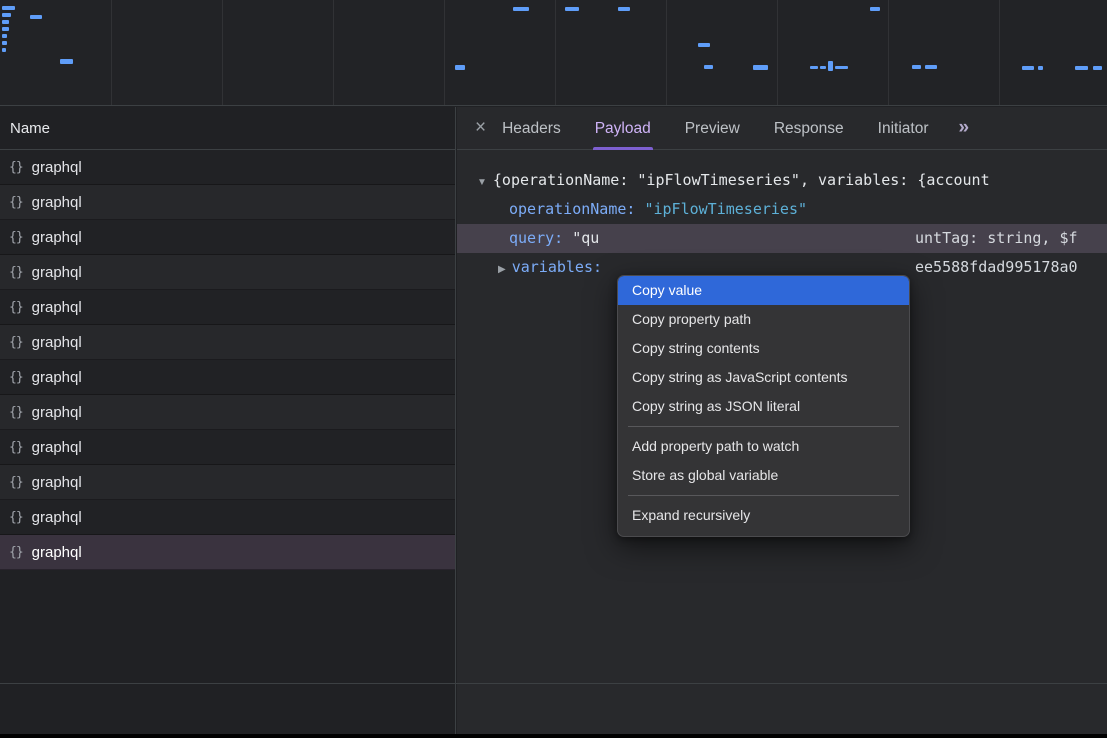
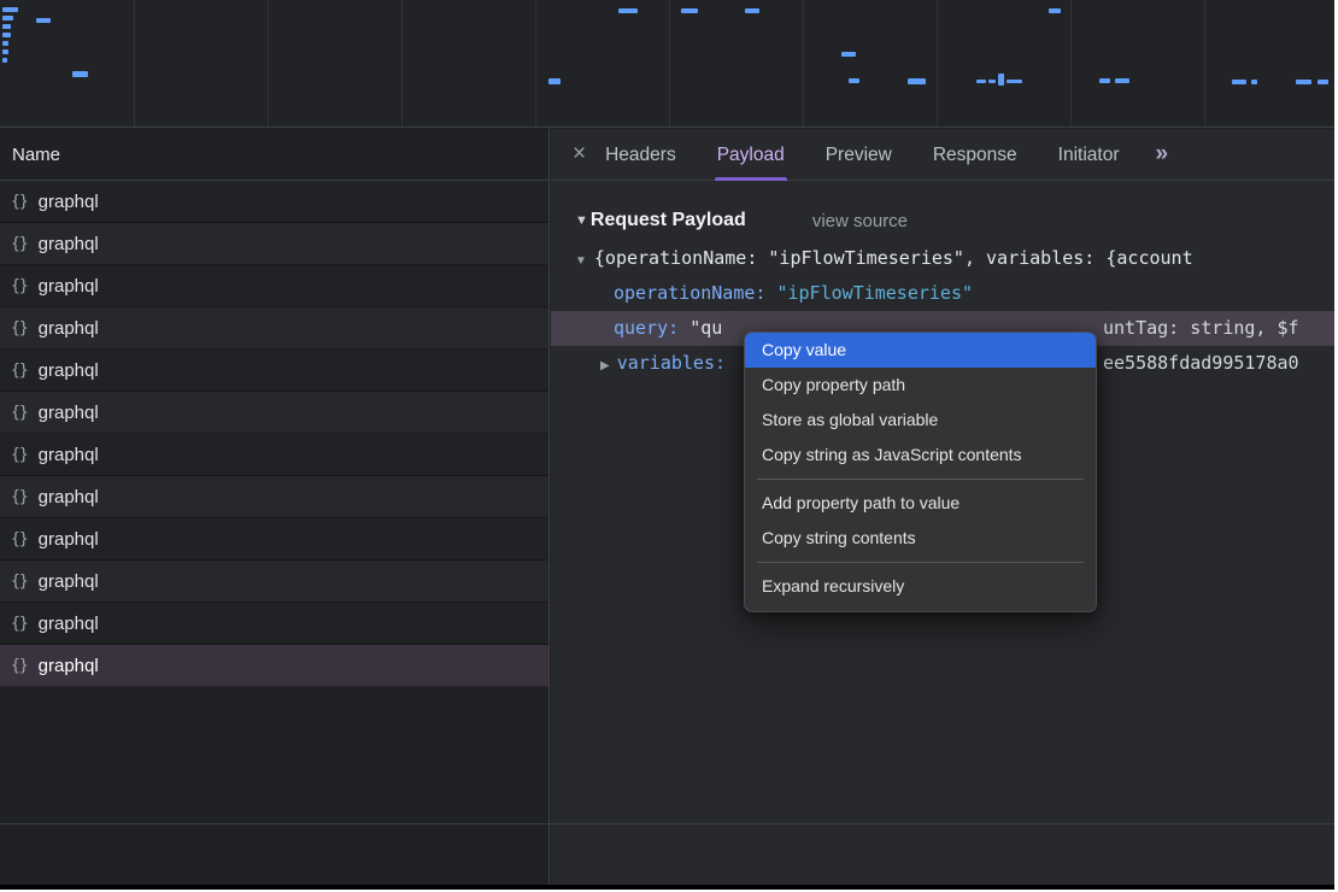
  Name
  {}
  graphql
  {}
  graphql
  {}
  graphql
  {}
  graphql
  {}
  graphql
  {}
  graphql
  {}
  graphql
  {}
  graphql
  {}
  graphql
  {}
  graphql
  {}
  graphql
  {}
  graphql
  ×
  Headers
  Payload
  Preview
  Response
  Initiator
  »
+ ▼
+ Request Payload
+ view source
  ▼ {operationName: "ipFlowTimeseries", variables: {account
  operationName: "ipFlowTimeseries"
  query: "qu
  untTag: string, $f
  ▶ variables:
  ee5588fdad995178a0
  Copy value
  Copy property path
- Copy string contents
+ Store as global variable
  Copy string as JavaScript contents
- Copy string as JSON literal
- Add property path to watch
+ Add property path to value
- Store as global variable
+ Copy string contents
  Expand recursively
